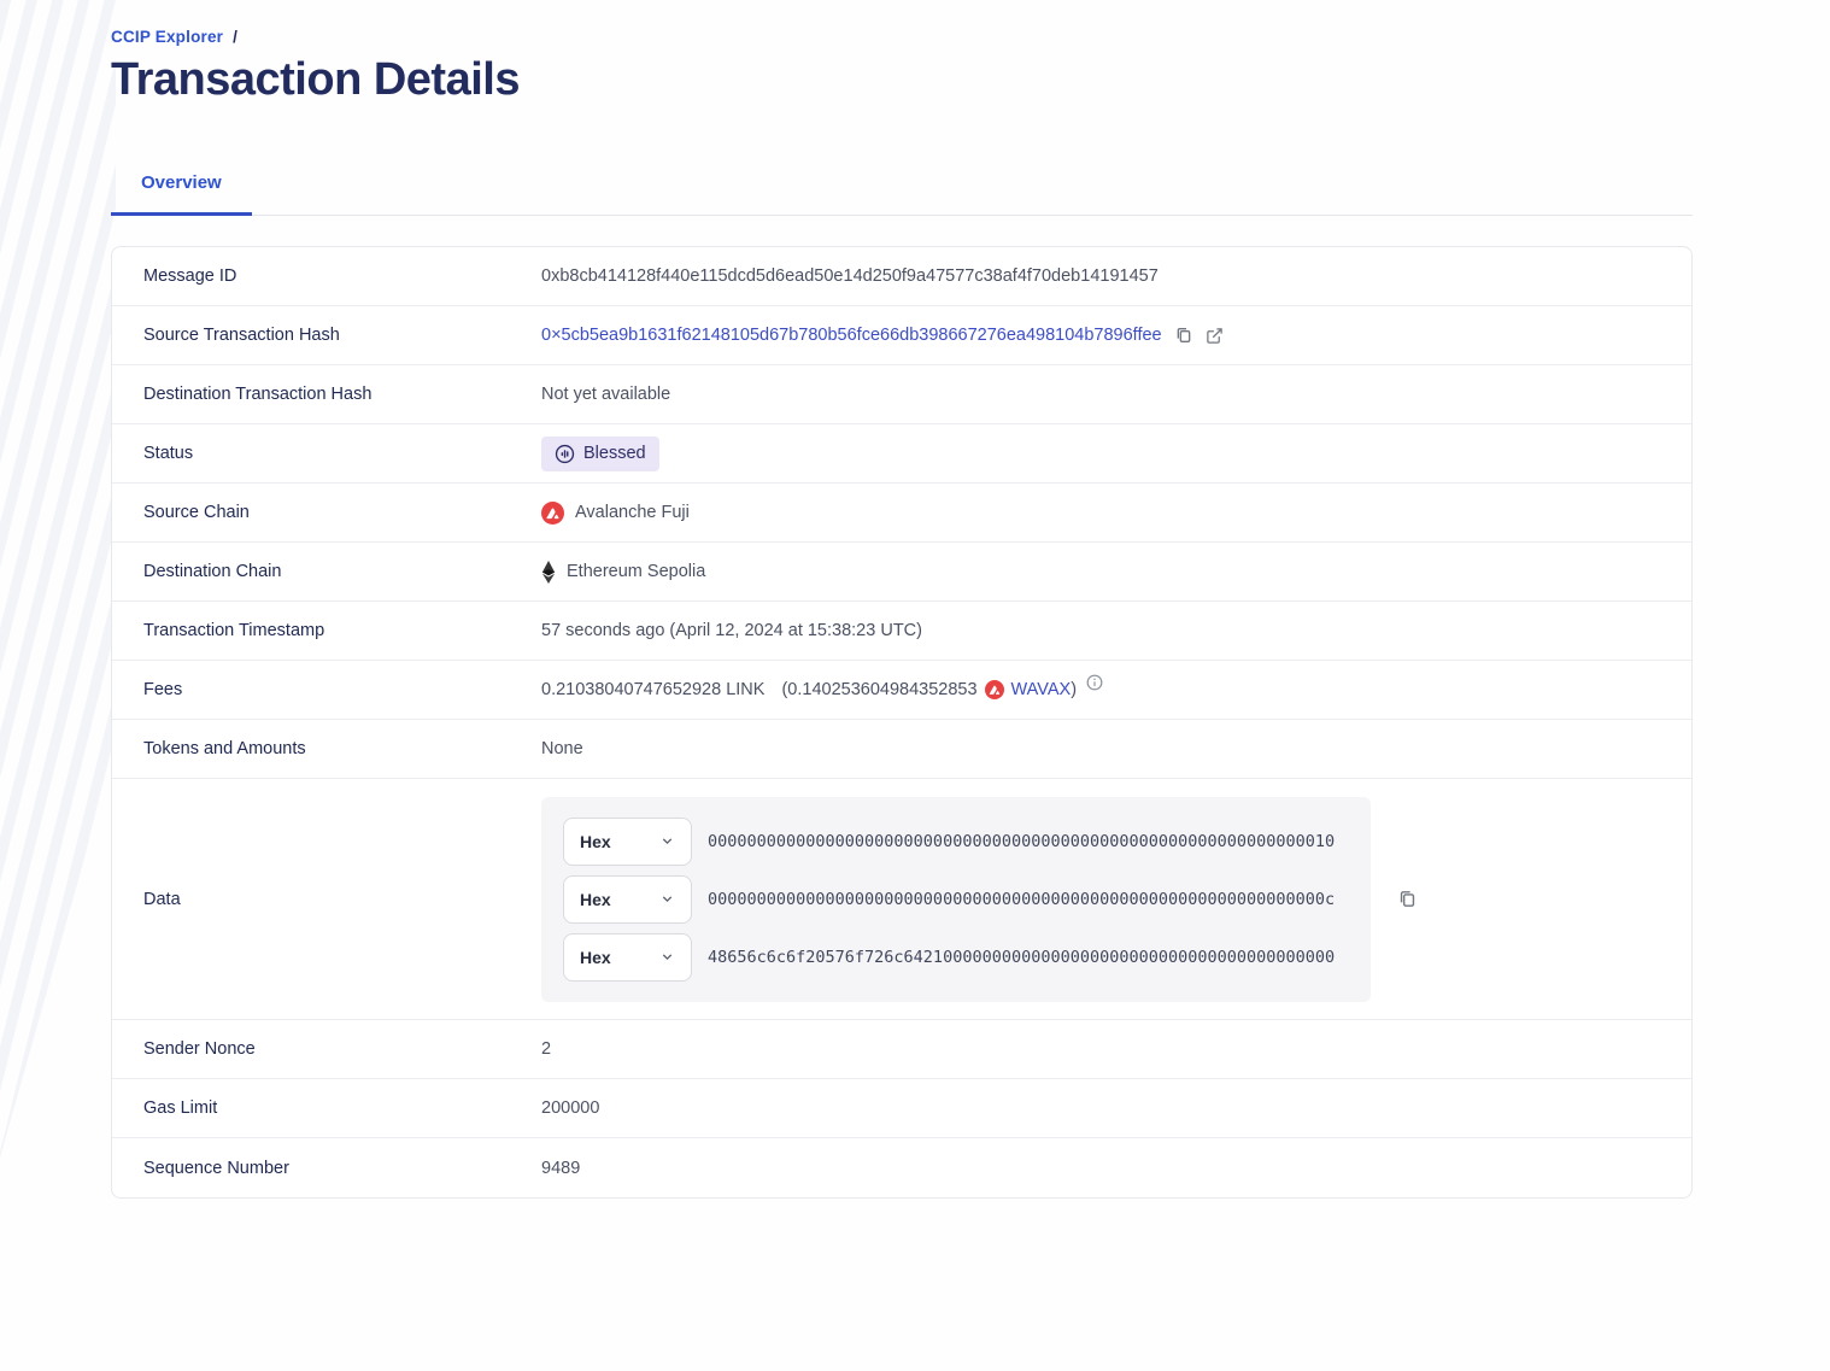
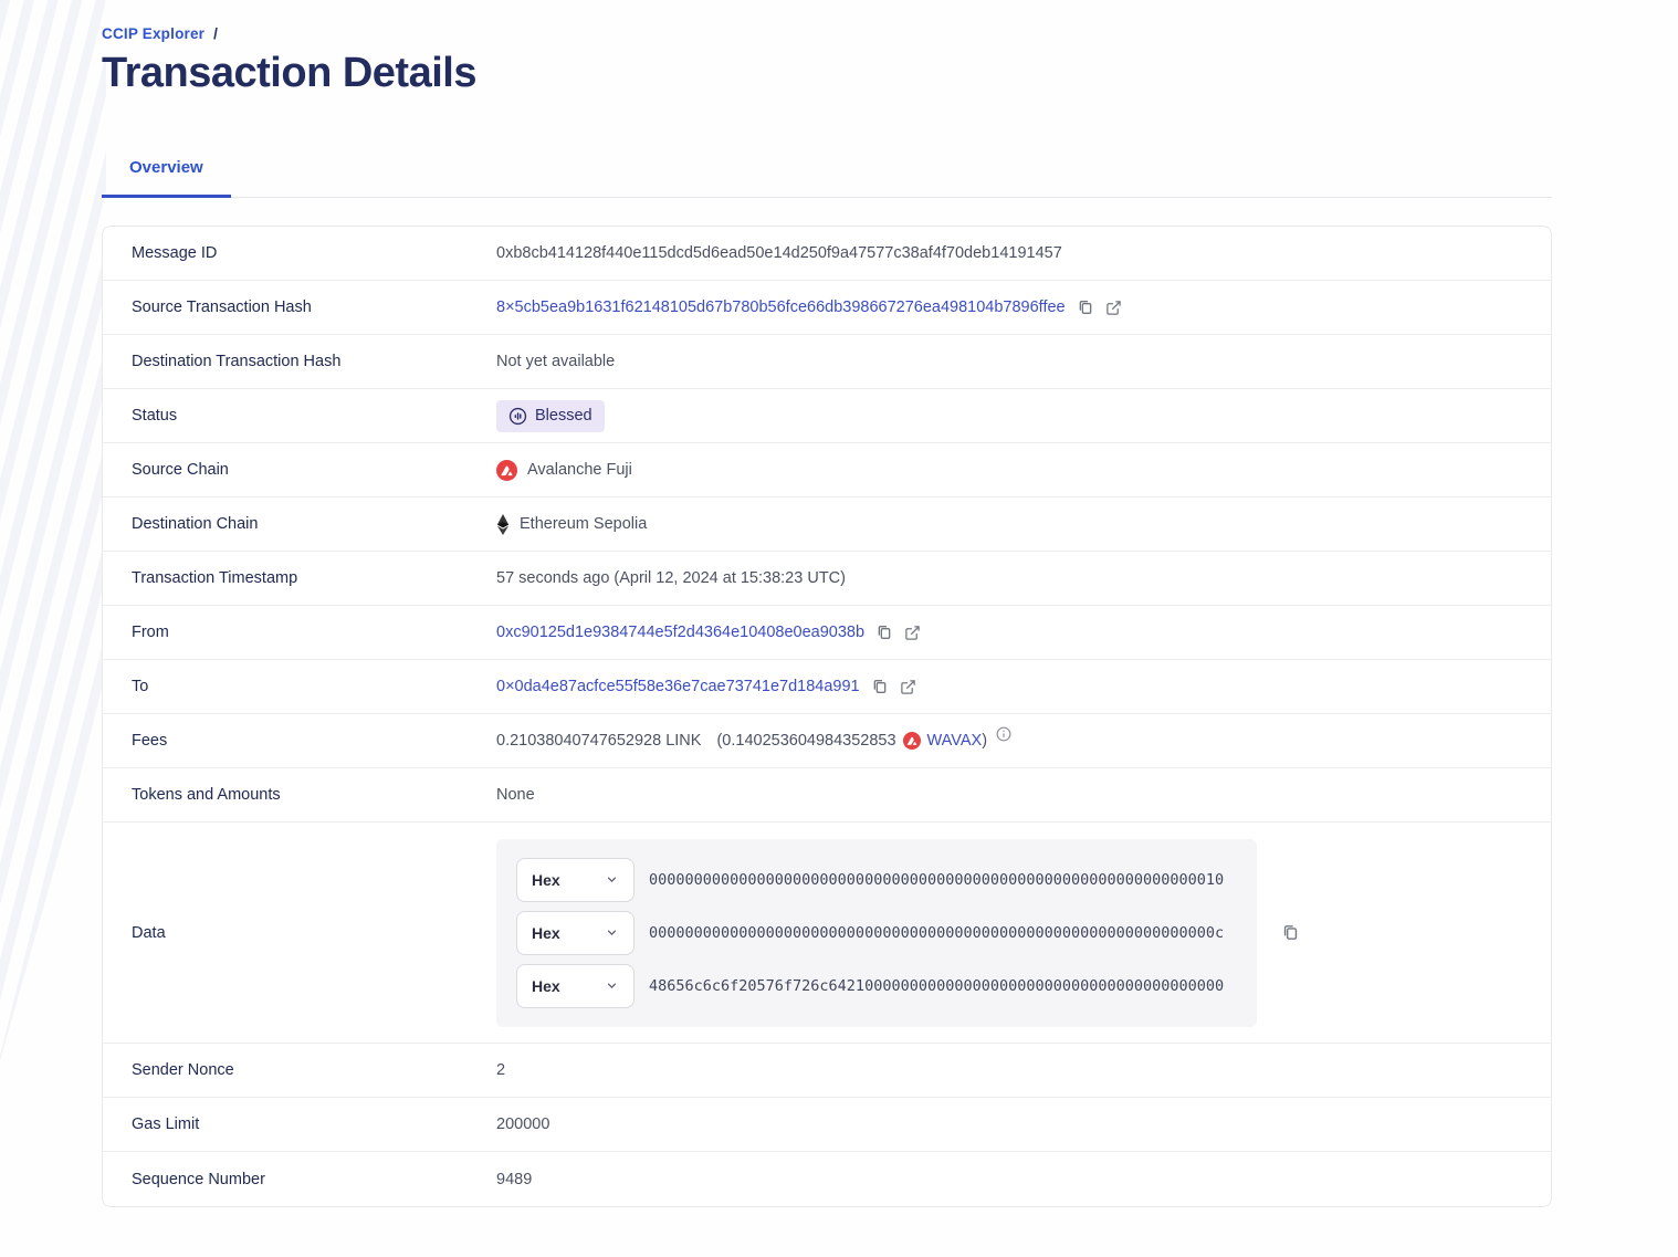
  CCIP Explorer /
  Transaction Details
  Overview
  Message ID
  0xb8cb414128f440e115dcd5d6ead50e14d250f9a47577c38af4f70deb14191457
  Source Transaction Hash
- 0×5cb5ea9b1631f62148105d67b780b56fce66db398667276ea498104b7896ffee
+ 8×5cb5ea9b1631f62148105d67b780b56fce66db398667276ea498104b7896ffee
  Destination Transaction Hash
  Not yet available
  Status
  Blessed
  Source Chain
  Avalanche Fuji
  Destination Chain
  Ethereum Sepolia
  Transaction Timestamp
  57 seconds ago (April 12, 2024 at 15:38:23 UTC)
+ From
+ 0xc90125d1e9384744e5f2d4364e10408e0ea9038b
+ To
+ 0×0da4e87acfce55f58e36e7cae73741e7d184a991
  Fees
  0.21038040747652928 LINK
  (0.140253604984352853
  WAVAX
  )
  Tokens and Amounts
  None
  Data
  Hex
  0000000000000000000000000000000000000000000000000000000000000010
  Hex
  000000000000000000000000000000000000000000000000000000000000000c
  Hex
  48656c6c6f20576f726c64210000000000000000000000000000000000000000
  Sender Nonce
  2
  Gas Limit
  200000
  Sequence Number
  9489
